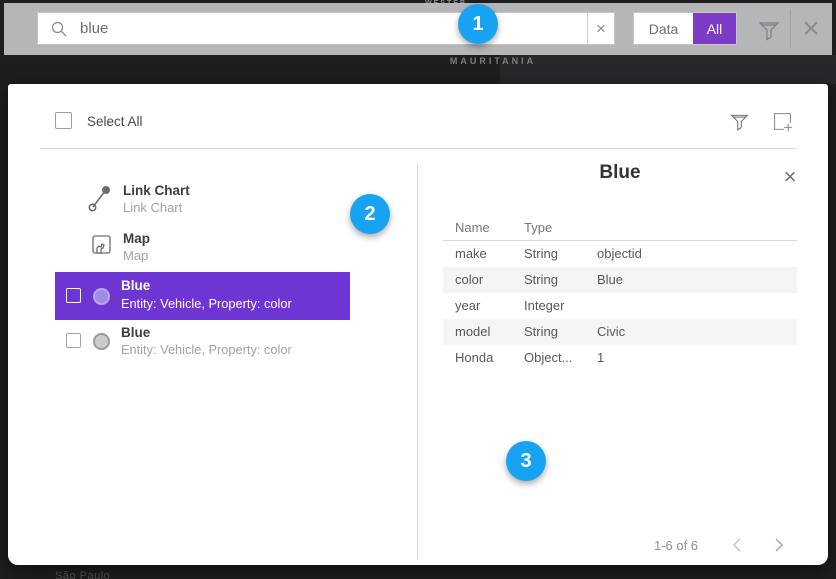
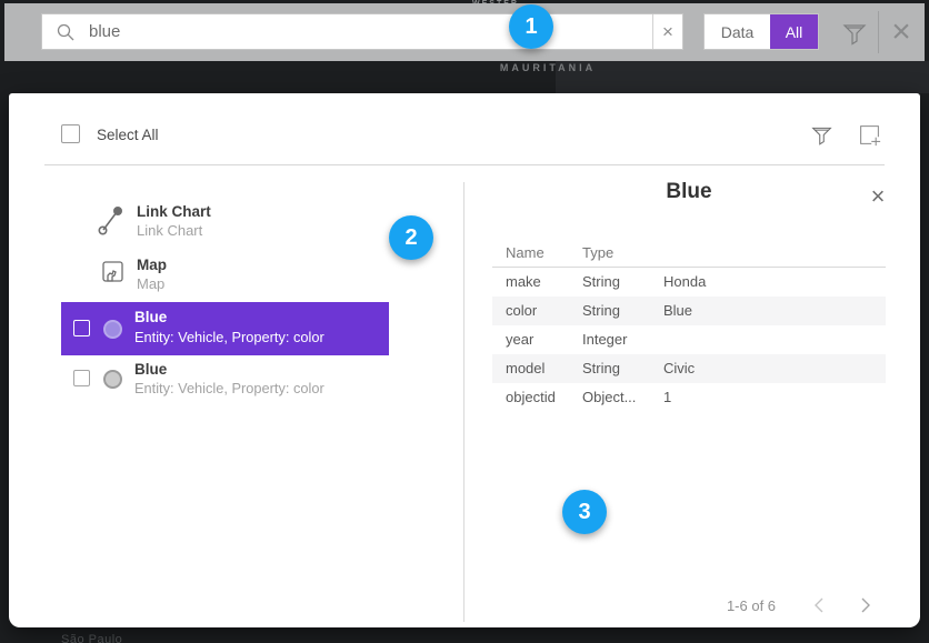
  MAURITANIA
  São Paulo
  blue
  ×
  Data
  All
  ×
  Select All
  Link Chart
  Link Chart
  Map
  Map
  Blue
  Entity: Vehicle, Property: color
  Blue
  Entity: Vehicle, Property: color
  Blue
  ×
  Name
  Type
  make
  String
- objectid
+ Honda
  color
  String
  Blue
  year
  Integer
  model
  String
  Civic
- Honda
+ objectid
  Object...
  1
  1-6 of 6
  1
  2
  3
